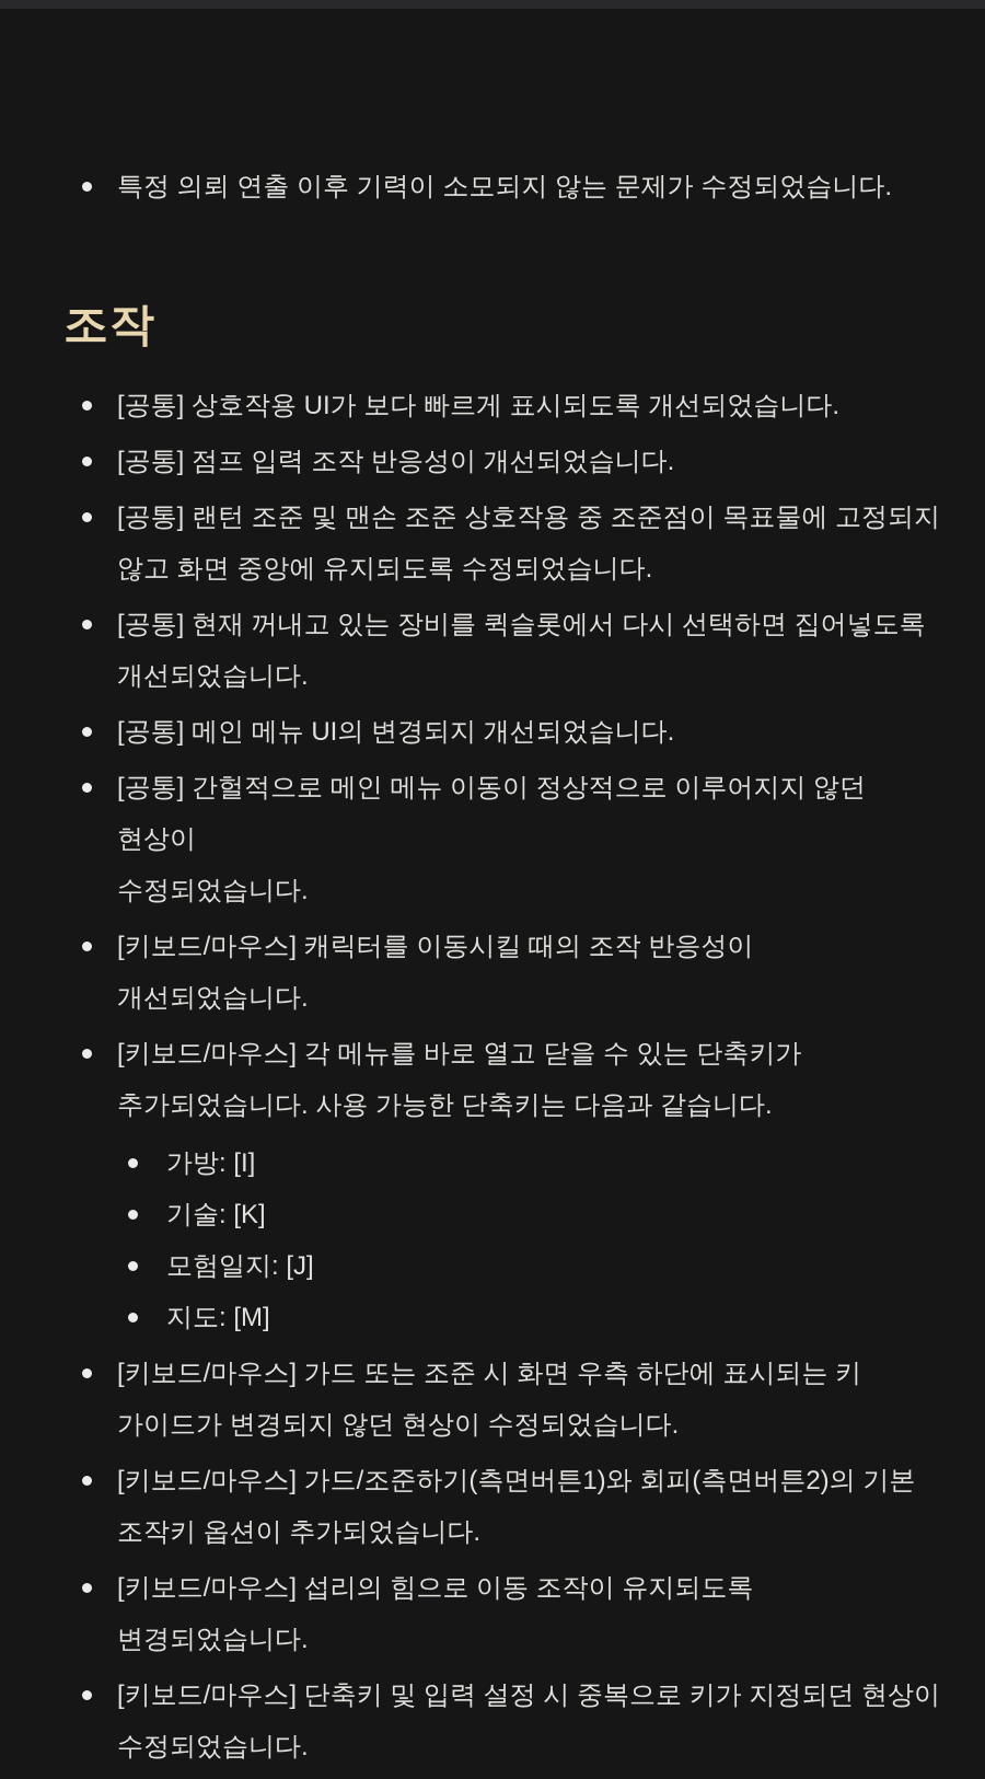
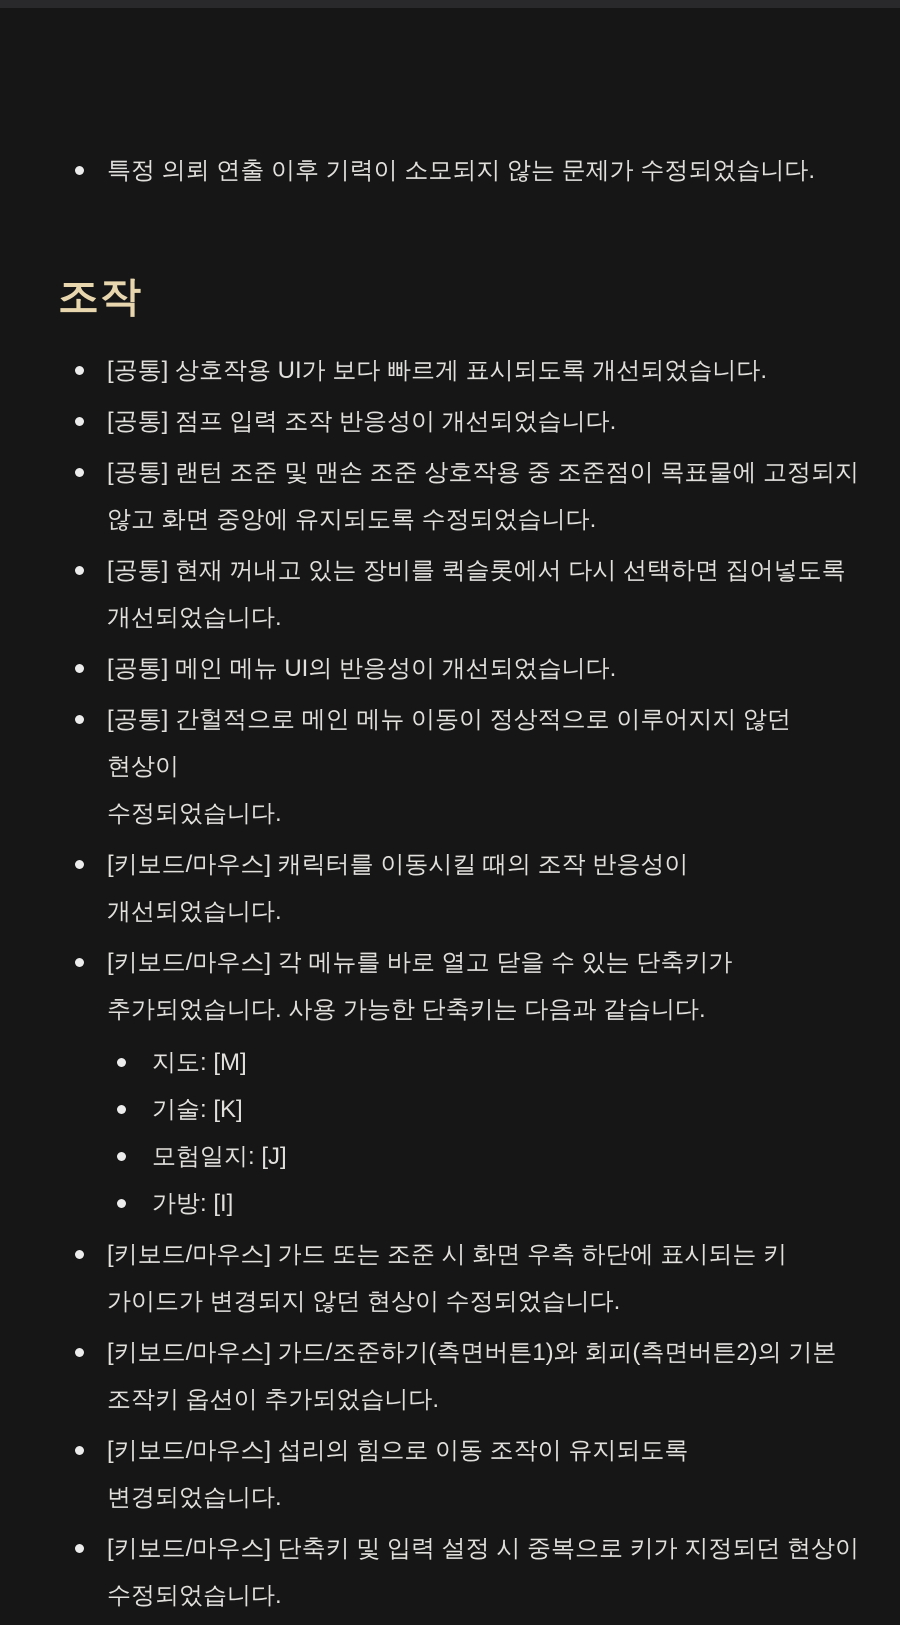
  특정 의뢰 연출 이후 기력이 소모되지 않는 문제가 수정되었습니다.
  조작
  [공통] 상호작용 UI가 보다 빠르게 표시되도록 개선되었습니다.
  [공통] 점프 입력 조작 반응성이 개선되었습니다.
  [공통] 랜턴 조준 및 맨손 조준 상호작용 중 조준점이 목표물에 고정되지
  않고 화면 중앙에 유지되도록 수정되었습니다.
  [공통] 현재 꺼내고 있는 장비를 퀵슬롯에서 다시 선택하면 집어넣도록
  개선되었습니다.
- [공통] 메인 메뉴 UI의 변경되지 개선되었습니다.
+ [공통] 메인 메뉴 UI의 반응성이 개선되었습니다.
  [공통] 간헐적으로 메인 메뉴 이동이 정상적으로 이루어지지 않던 현상이
  수정되었습니다.
  [키보드/마우스] 캐릭터를 이동시킬 때의 조작 반응성이 개선되었습니다.
  [키보드/마우스] 각 메뉴를 바로 열고 닫을 수 있는 단축키가
  추가되었습니다. 사용 가능한 단축키는 다음과 같습니다.
- 가방: [I]
+ 지도: [M]
  기술: [K]
  모험일지: [J]
- 지도: [M]
+ 가방: [I]
  [키보드/마우스] 가드 또는 조준 시 화면 우측 하단에 표시되는 키
  가이드가 변경되지 않던 현상이 수정되었습니다.
  [키보드/마우스] 가드/조준하기(측면버튼1)와 회피(측면버튼2)의 기본
  조작키 옵션이 추가되었습니다.
  [키보드/마우스] 섭리의 힘으로 이동 조작이 유지되도록 변경되었습니다.
  [키보드/마우스] 단축키 및 입력 설정 시 중복으로 키가 지정되던 현상이
  수정되었습니다.
